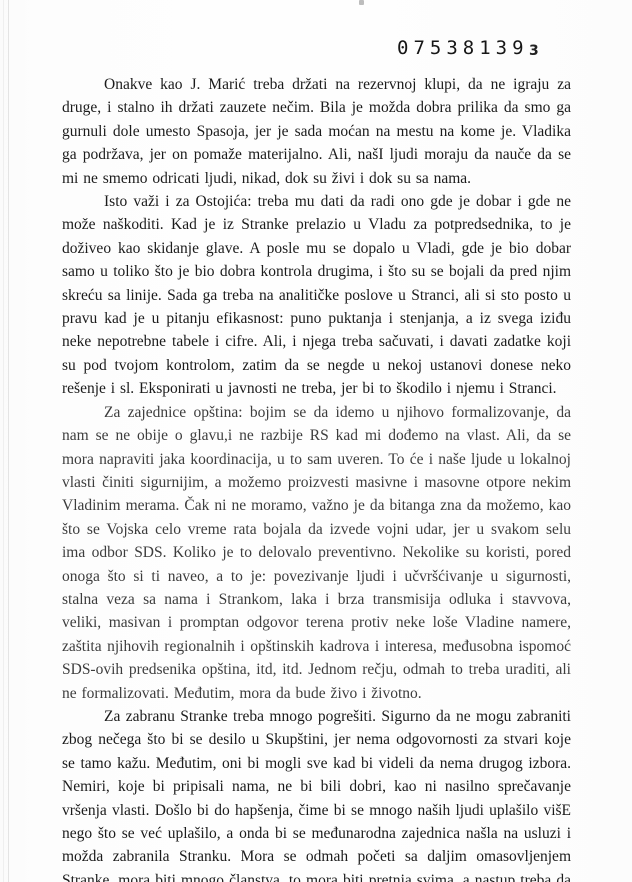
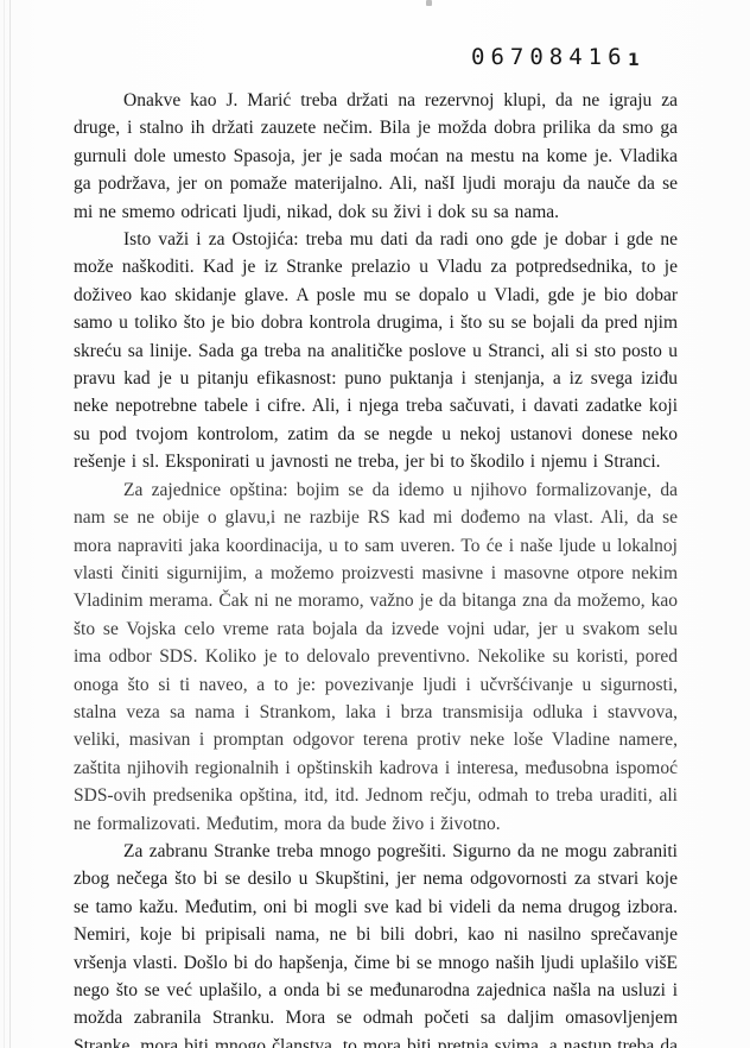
- 07538139
+ 06708416
- 3
+ 1
  Onakve kao J. Marić treba držati na rezervnoj klupi, da ne igraju za druge, i stalno ih držati zauzete nečim. Bila je možda dobra prilika da smo ga gurnuli dole umesto Spasoja, jer je sada moćan na mestu na kome je. Vladika ga podržava, jer on pomaže materijalno. Ali, našI ljudi moraju da nauče da se mi ne smemo odricati ljudi, nikad, dok su živi i dok su sa nama.
  Isto važi i za Ostojića: treba mu dati da radi ono gde je dobar i gde ne može naškoditi. Kad je iz Stranke prelazio u Vladu za potpredsednika, to je doživeo kao skidanje glave. A posle mu se dopalo u Vladi, gde je bio dobar samo u toliko što je bio dobra kontrola drugima, i što su se bojali da pred njim skreću sa linije. Sada ga treba na analitičke poslove u Stranci, ali si sto posto u pravu kad je u pitanju efikasnost: puno puktanja i stenjanja, a iz svega iziđu neke nepotrebne tabele i cifre. Ali, i njega treba sačuvati, i davati zadatke koji su pod tvojom kontrolom, zatim da se negde u nekoj ustanovi donese neko rešenje i sl. Eksponirati u javnosti ne treba, jer bi to škodilo i njemu i Stranci.
  Za zajednice opština: bojim se da idemo u njihovo formalizovanje, da nam se ne obije o glavu,i ne razbije RS kad mi dođemo na vlast. Ali, da se mora napraviti jaka koordinacija, u to sam uveren. To će i naše ljude u lokalnoj vlasti činiti sigurnijim, a možemo proizvesti masivne i masovne otpore nekim Vladinim merama. Čak ni ne moramo, važno je da bitanga zna da možemo, kao što se Vojska celo vreme rata bojala da izvede vojni udar, jer u svakom selu ima odbor SDS. Koliko je to delovalo preventivno. Nekolike su koristi, pored onoga što si ti naveo, a to je: povezivanje ljudi i učvršćivanje u sigurnosti, stalna veza sa nama i Strankom, laka i brza transmisija odluka i stavvova, veliki, masivan i promptan odgovor terena protiv neke loše Vladine namere, zaštita njihovih regionalnih i opštinskih kadrova i interesa, međusobna ispomoć SDS-ovih predsenika opština, itd, itd. Jednom rečju, odmah to treba uraditi, ali ne formalizovati. Međutim, mora da bude živo i životno.
  Za zabranu Stranke treba mnogo pogrešiti. Sigurno da ne mogu zabraniti zbog nečega što bi se desilo u Skupštini, jer nema odgovornosti za stvari koje se tamo kažu. Međutim, oni bi mogli sve kad bi videli da nema drugog izbora. Nemiri, koje bi pripisali nama, ne bi bili dobri, kao ni nasilno sprečavanje vršenja vlasti. Došlo bi do hapšenja, čime bi se mnogo naših ljudi uplašilo višE nego što se već uplašilo, a onda bi se međunarodna zajednica našla na usluzi i možda zabranila Stranku. Mora se odmah početi sa daljim omasovljenjem Stranke, mora biti mnogo članstva, to mora biti pretnja svima, a nastup treba da
